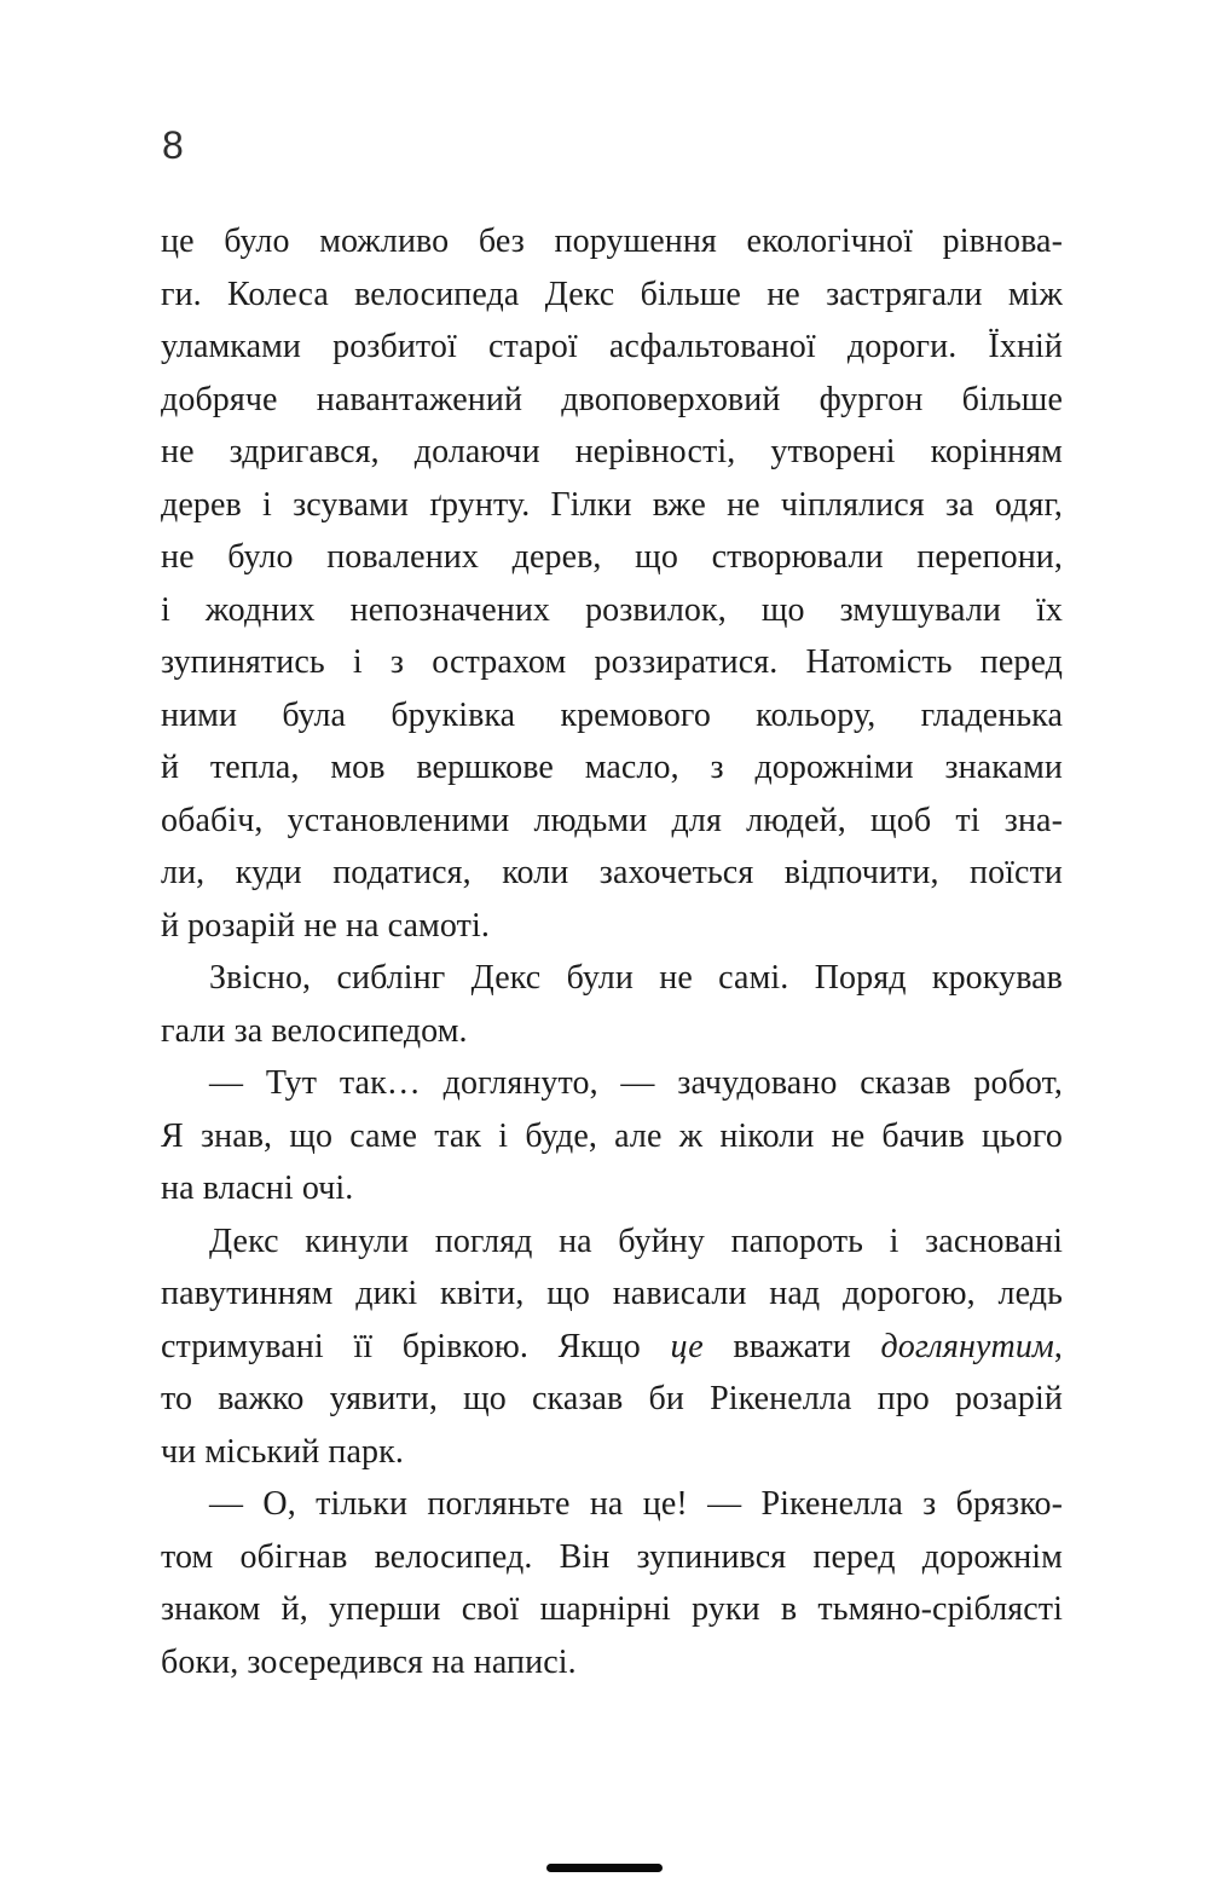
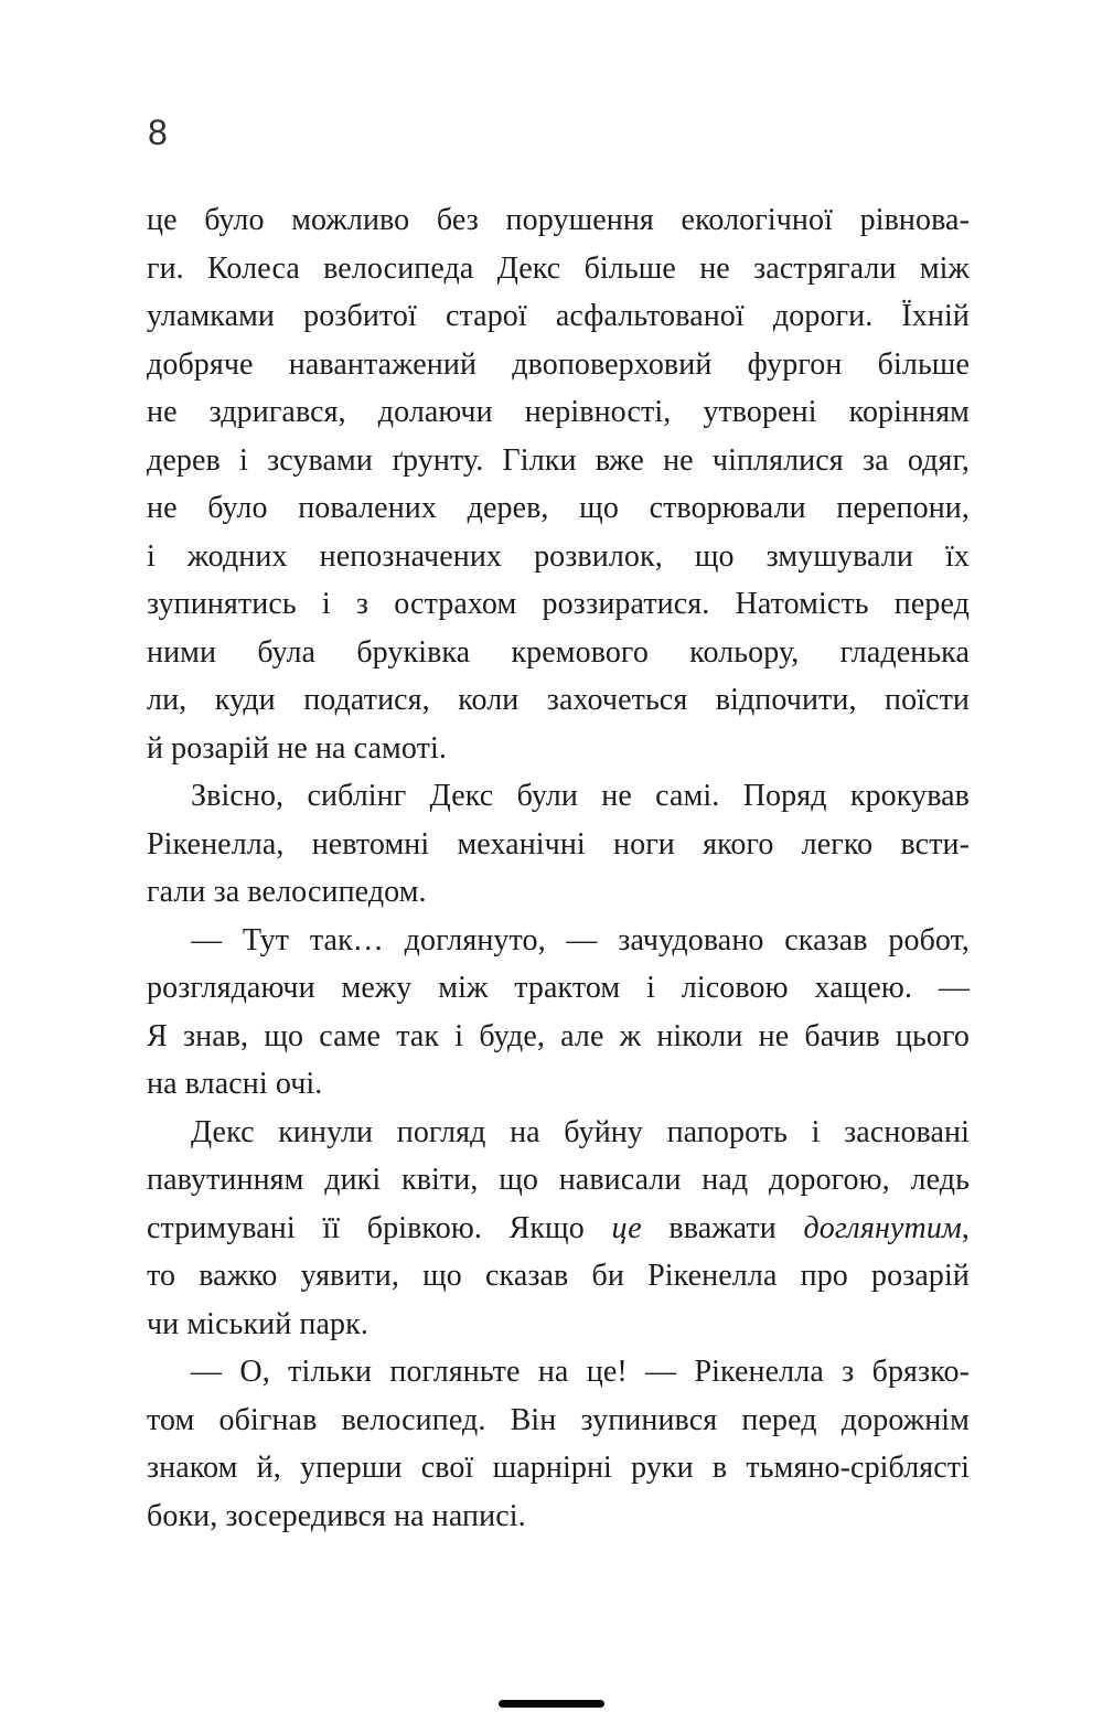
  8
  це було можливо без порушення екологічної рівнова-
  ги. Колеса велосипеда Декс більше не застрягали між
  уламками розбитої старої асфальтованої дороги. Їхній
  добряче навантажений двоповерховий фургон більше
  не здригався, долаючи нерівності, утворені корінням
  дерев і зсувами ґрунту. Гілки вже не чіплялися за одяг,
  не було повалених дерев, що створювали перепони,
  і жодних непозначених розвилок, що змушували їх
  зупинятись і з острахом роззиратися. Натомість перед
  ними була бруківка кремового кольору, гладенька
- й тепла, мов вершкове масло, з дорожніми знаками
- обабіч, установленими людьми для людей, щоб ті зна-
  ли, куди податися, коли захочеться відпочити, поїсти
  й розарій не на самоті.
  Звісно, сиблінг Декс були не самі. Поряд крокував
+ Рікенелла, невтомні механічні ноги якого легко всти-
  гали за велосипедом.
  — Тут так… доглянуто, — зачудовано сказав робот,
+ розглядаючи межу між трактом і лісовою хащею. —
  Я знав, що саме так і буде, але ж ніколи не бачив цього
  на власні очі.
  Декс кинули погляд на буйну папороть і засновані
  павутинням дикі квіти, що нависали над дорогою, ледь
  стримувані її брівкою. Якщо це вважати доглянутим,
  то важко уявити, що сказав би Рікенелла про розарій
  чи міський парк.
  — О, тільки погляньте на це! — Рікенелла з брязко-
  том обігнав велосипед. Він зупинився перед дорожнім
  знаком й, уперши свої шарнірні руки в тьмяно-сріблясті
  боки, зосередився на написі.
